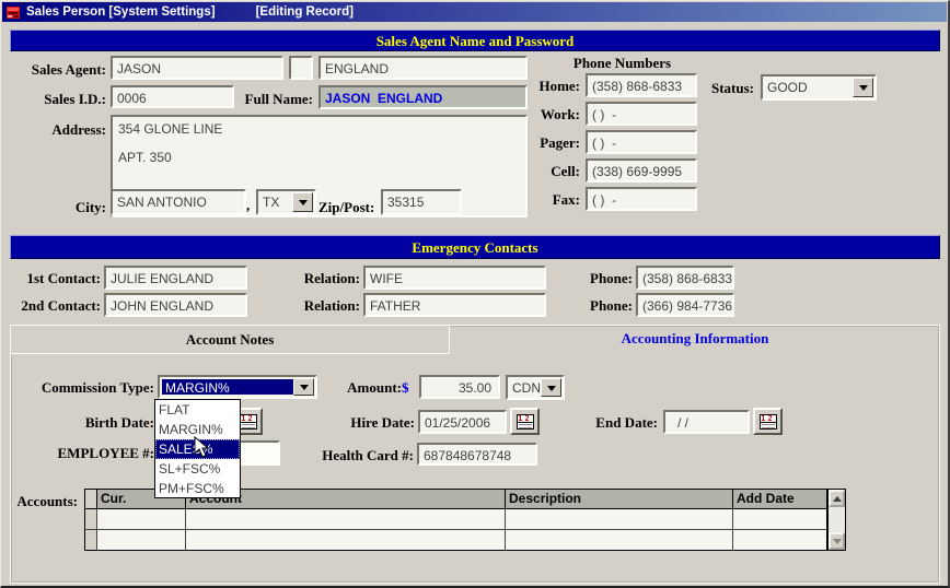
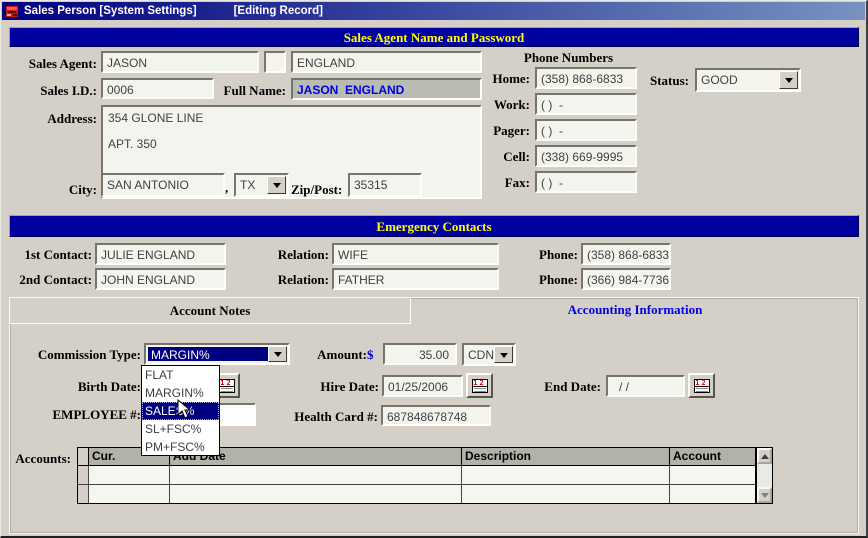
  Sales Person [System Settings]
  [Editing Record]
  Sales Agent Name and Password
  Sales Agent:
  JASON
  ENGLAND
  Sales I.D.:
  0006
  Full Name:
  JASON ENGLAND
  Address:
  354 GLONE LINE
  APT. 350
  City:
  SAN ANTONIO
  ,
  TX
  Zip/Post:
  35315
  Phone Numbers
  Home:
  (358) 868-6833
  Work:
  ( ) -
  Pager:
  ( ) -
  Cell:
  (338) 669-9995
  Fax:
  ( ) -
  Status:
  GOOD
  Emergency Contacts
  1st Contact:
  JULIE ENGLAND
  Relation:
  WIFE
  Phone:
  (358) 868-6833
  2nd Contact:
  JOHN ENGLAND
  Relation:
  FATHER
  Phone:
  (366) 984-7736
  Account Notes
  Accounting Information
  Commission Type:
  MARGIN%
  Amount:
  $
  35.00
  CDN
  Birth Date:
  12
  Hire Date:
  01/25/2006
  12
  End Date:
  / /
  12
  EMPLOYEE #:
  Health Card #:
  687848678748
  FLAT
  MARGIN%
  SALE%
  SL+FSC%
  PM+FSC%
  Accounts:
  Cur.
- Account
+ Add Date
  Description
- Add Date
+ Account
